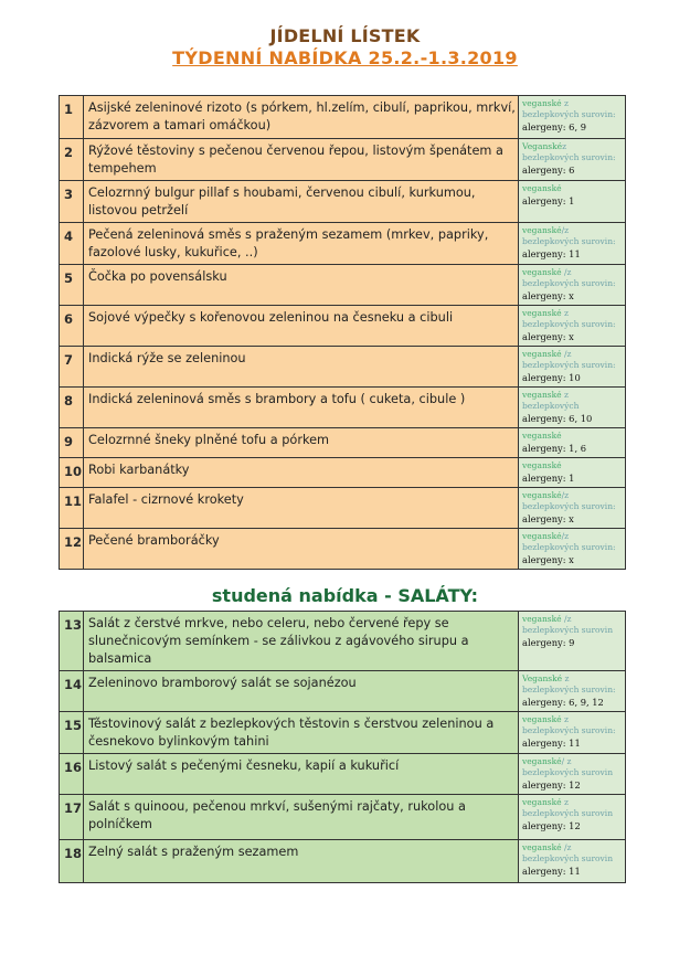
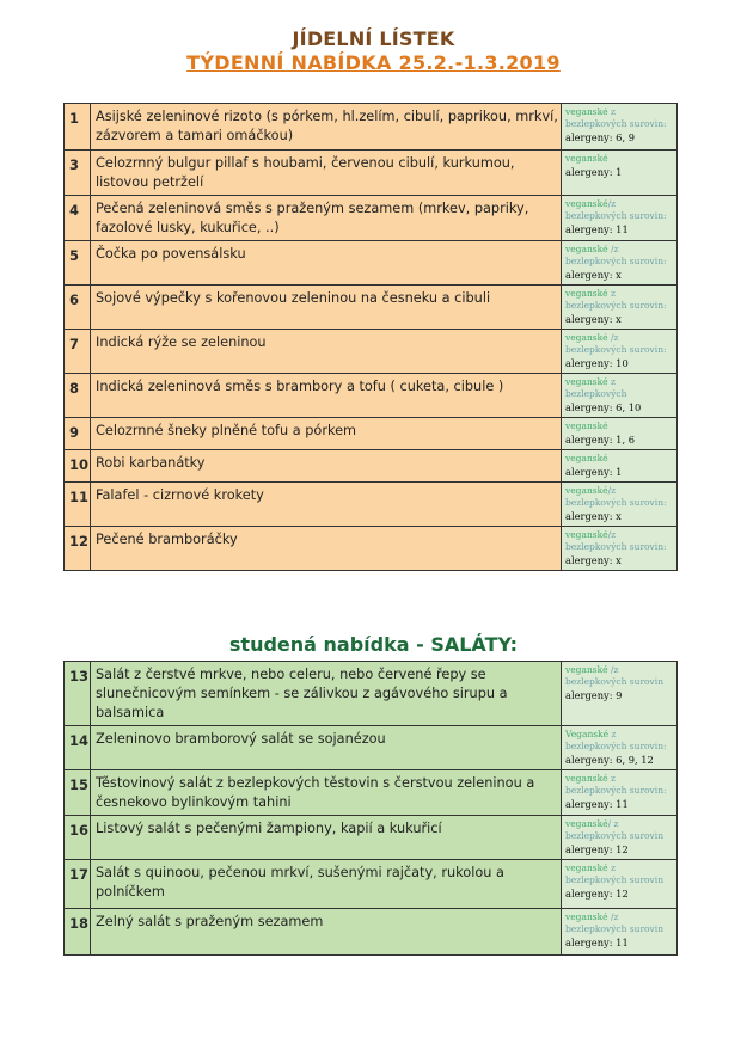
  JÍDELNÍ LÍSTEK
  TÝDENNÍ NABÍDKA 25.2.-1.3.2019
  1	Asijské zeleninové rizoto (s pórkem, hl.zelím, cibulí, paprikou, mrkví, zázvorem a tamari omáčkou)	veganské z bezlepkových surovin:alergeny: 6, 9
- 2	Rýžové těstoviny s pečenou červenou řepou, listovým špenátem a tempehem	Veganskéz bezlepkových surovin:alergeny: 6
  3	Celozrnný bulgur pillaf s houbami, červenou cibulí, kurkumou, listovou petrželí	veganskéalergeny: 1
  4	Pečená zeleninová směs s praženým sezamem (mrkev, papriky, fazolové lusky, kukuřice, ..)	veganské/z bezlepkových surovin:alergeny: 11
  5	Čočka po povensálsku	veganské /z bezlepkových surovin:alergeny: x
  6	Sojové výpečky s kořenovou zeleninou na česneku a cibuli	veganské z bezlepkových surovin:alergeny: x
  7	Indická rýže se zeleninou	veganské /z bezlepkových surovin:alergeny: 10
  8	Indická zeleninová směs s brambory a tofu ( cuketa, cibule )	veganské z bezlepkovýchalergeny: 6, 10
  9	Celozrnné šneky plněné tofu a pórkem	veganskéalergeny: 1, 6
  10	Robi karbanátky	veganskéalergeny: 1
  11	Falafel - cizrnové krokety	veganské/z bezlepkových surovin:alergeny: x
  12	Pečené bramboráčky	veganské/z bezlepkových surovin:alergeny: x
  studená nabídka - SALÁTY:
  13	Salát z čerstvé mrkve, nebo celeru, nebo červené řepy se slunečnicovým semínkem - se zálivkou z agávového sirupu a balsamica	veganské /z bezlepkových surovinalergeny: 9
  14	Zeleninovo bramborový salát se sojanézou	Veganské z bezlepkových surovin:alergeny: 6, 9, 12
  15	Těstovinový salát z bezlepkových těstovin s čerstvou zeleninou a česnekovo bylinkovým tahini	veganské z bezlepkových surovin:alergeny: 11
- 16	Listový salát s pečenými česneku, kapií a kukuřicí	veganské/ z bezlepkových surovinalergeny: 12
+ 16	Listový salát s pečenými žampiony, kapií a kukuřicí	veganské/ z bezlepkových surovinalergeny: 12
  17	Salát s quinoou, pečenou mrkví, sušenými rajčaty, rukolou a polníčkem	veganské z bezlepkových surovinalergeny: 12
  18	Zelný salát s praženým sezamem	veganské /z bezlepkových surovinalergeny: 11
